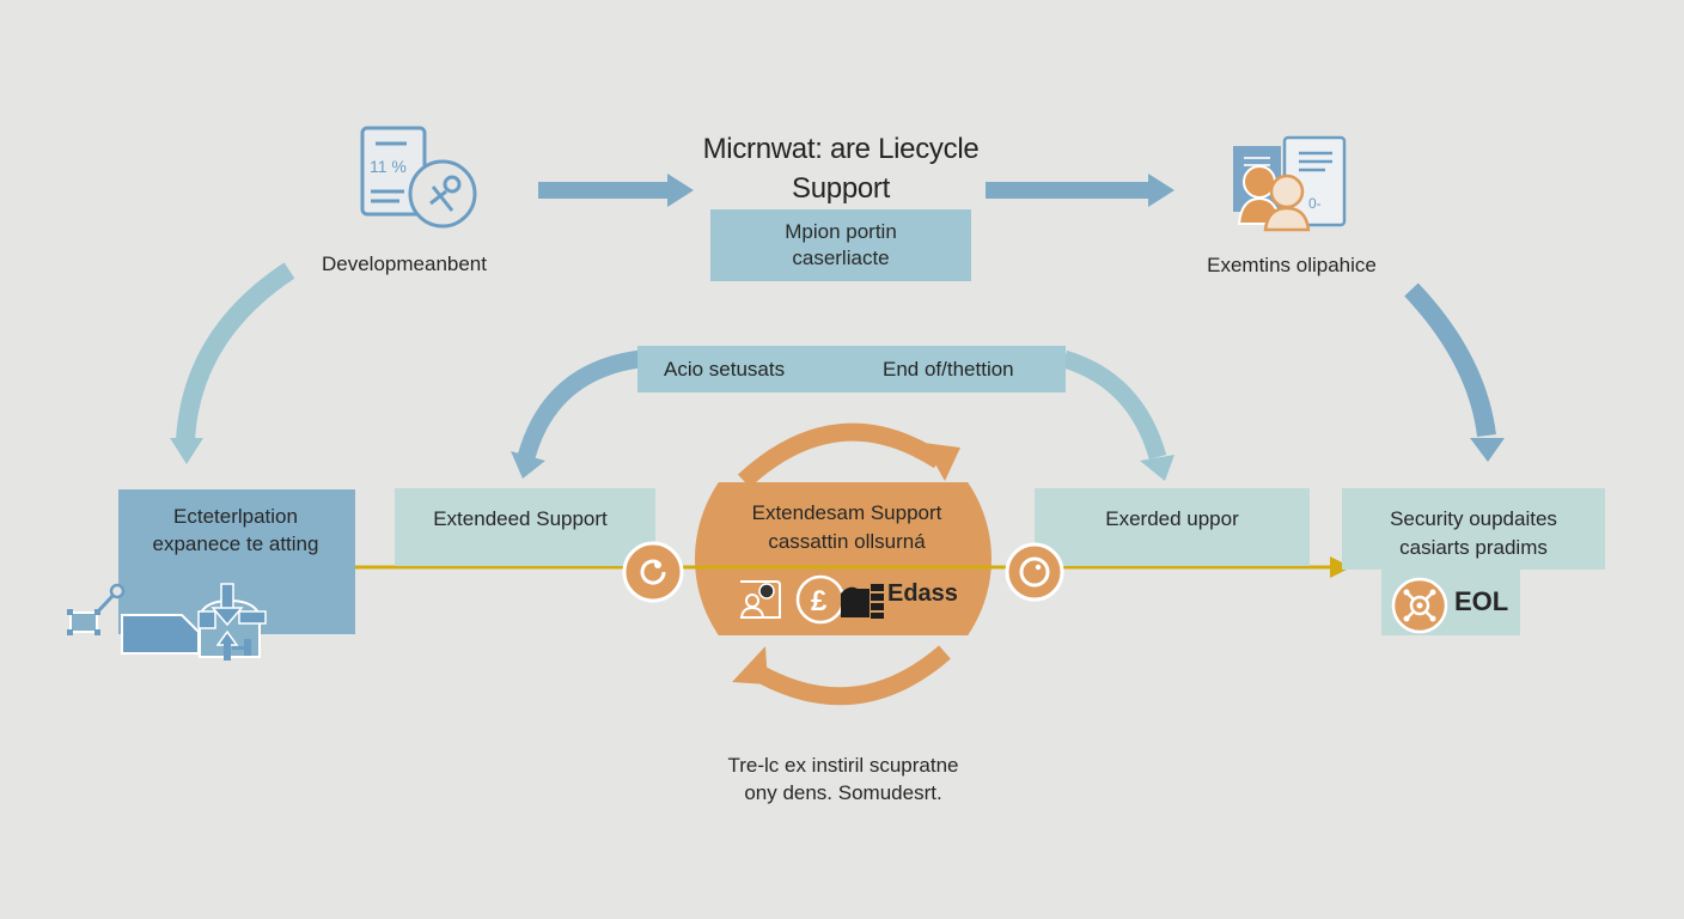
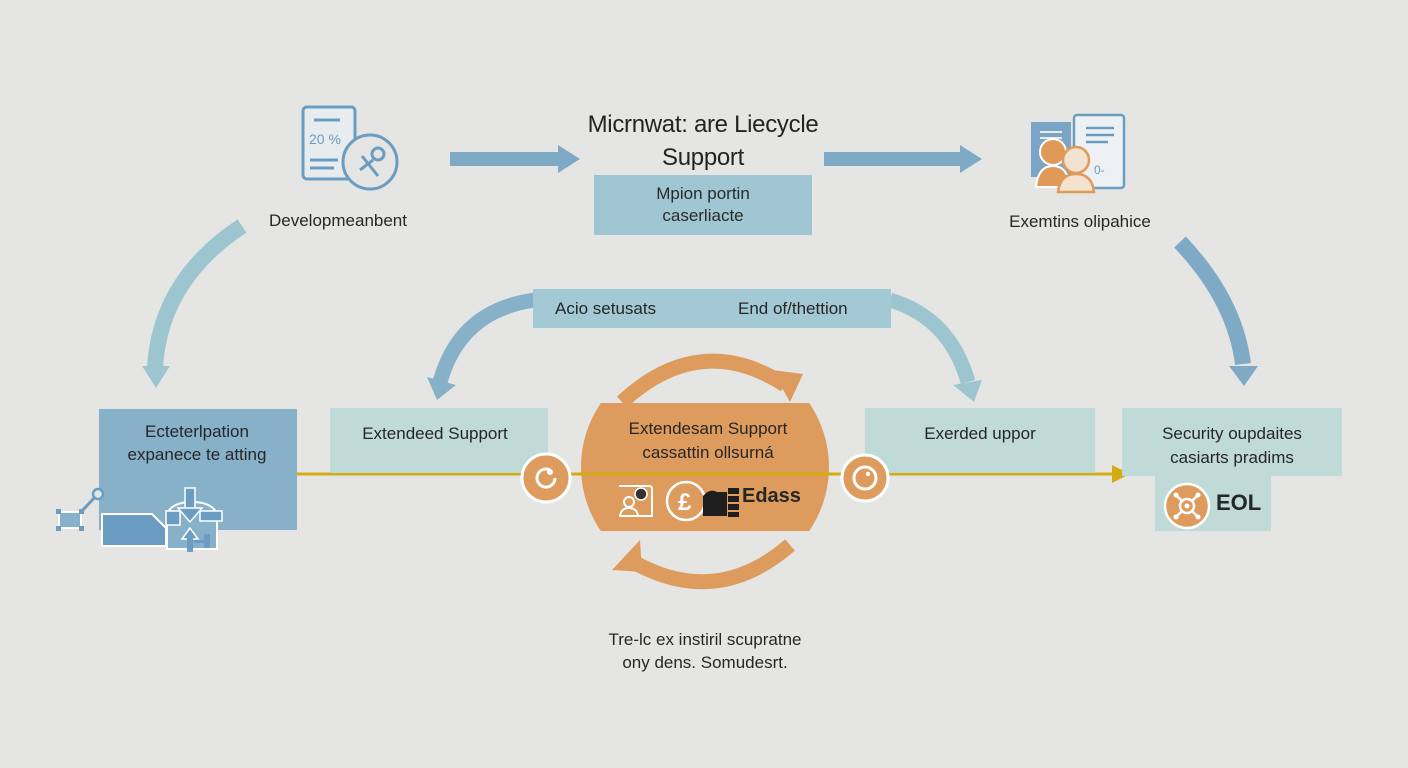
  Micrnwat: are Liecycle
  Support
- 11 %
+ 20 %
  Developmeanbent
  Mpion portin
  caserliacte
  0-
  Exemtins olipahice
  Acio setusats
  End of/thettion
  Ecteterlpation
  expanece te atting
  Extendeed Support
  Exerded uppor
  Security oupdaites
  casiarts pradims
  EOL
  Extendesam Support
  cassattin ollsurná
  £
  Edass
  Tre-lc ex instiril scupratne
  ony dens. Somudesrt.
